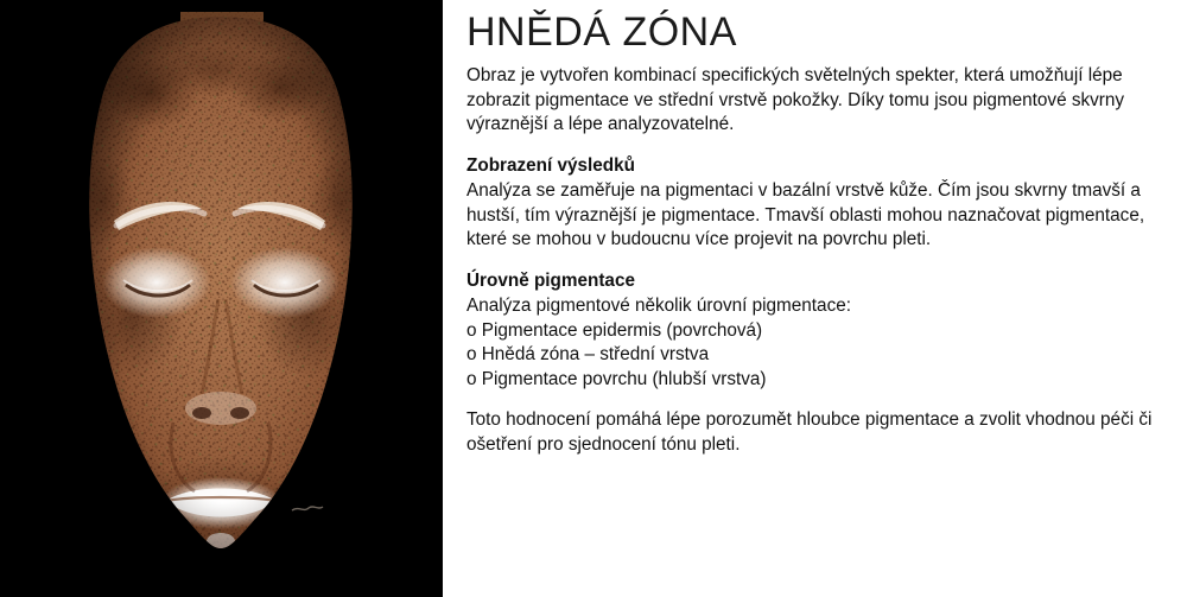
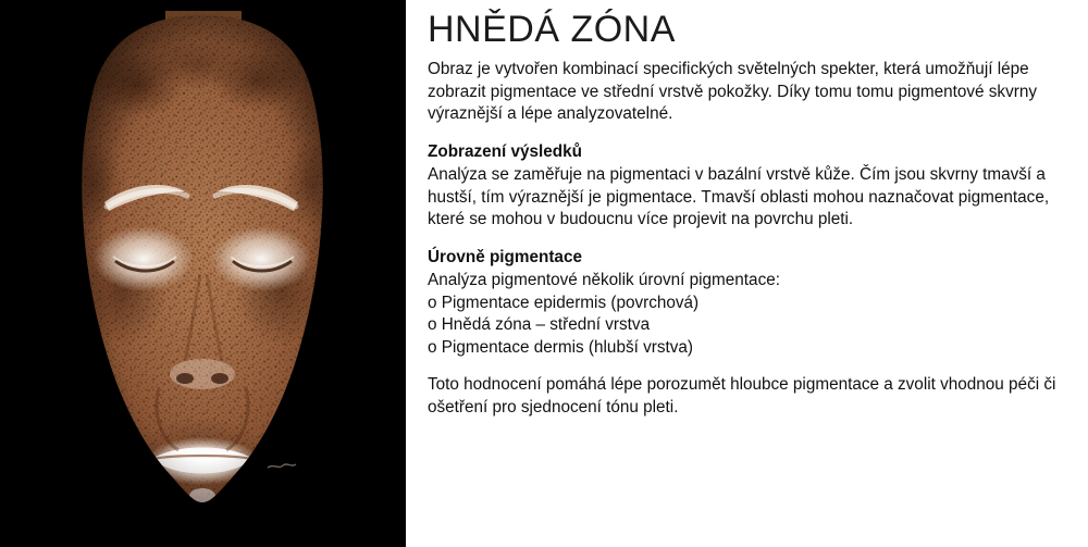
  HNĚDÁ ZÓNA
- Obraz je vytvořen kombinací specifických světelných spekter, která umožňují lépe zobrazit pigmentace ve střední vrstvě pokožky. Díky tomu jsou pigmentové skvrny výraznější a lépe analyzovatelné.
+ Obraz je vytvořen kombinací specifických světelných spekter, která umožňují lépe zobrazit pigmentace ve střední vrstvě pokožky. Díky tomu tomu pigmentové skvrny výraznější a lépe analyzovatelné.
  Zobrazení výsledků
  Analýza se zaměřuje na pigmentaci v bazální vrstvě kůže. Čím jsou skvrny tmavší a hustší, tím výraznější je pigmentace. Tmavší oblasti mohou naznačovat pigmentace, které se mohou v budoucnu více projevit na povrchu pleti.
  Úrovně pigmentace
  Analýza pigmentové několik úrovní pigmentace:
  o Pigmentace epidermis (povrchová)
  o Hnědá zóna – střední vrstva
- o Pigmentace povrchu (hlubší vrstva)
+ o Pigmentace dermis (hlubší vrstva)
  Toto hodnocení pomáhá lépe porozumět hloubce pigmentace a zvolit vhodnou péči či ošetření pro sjednocení tónu pleti.
